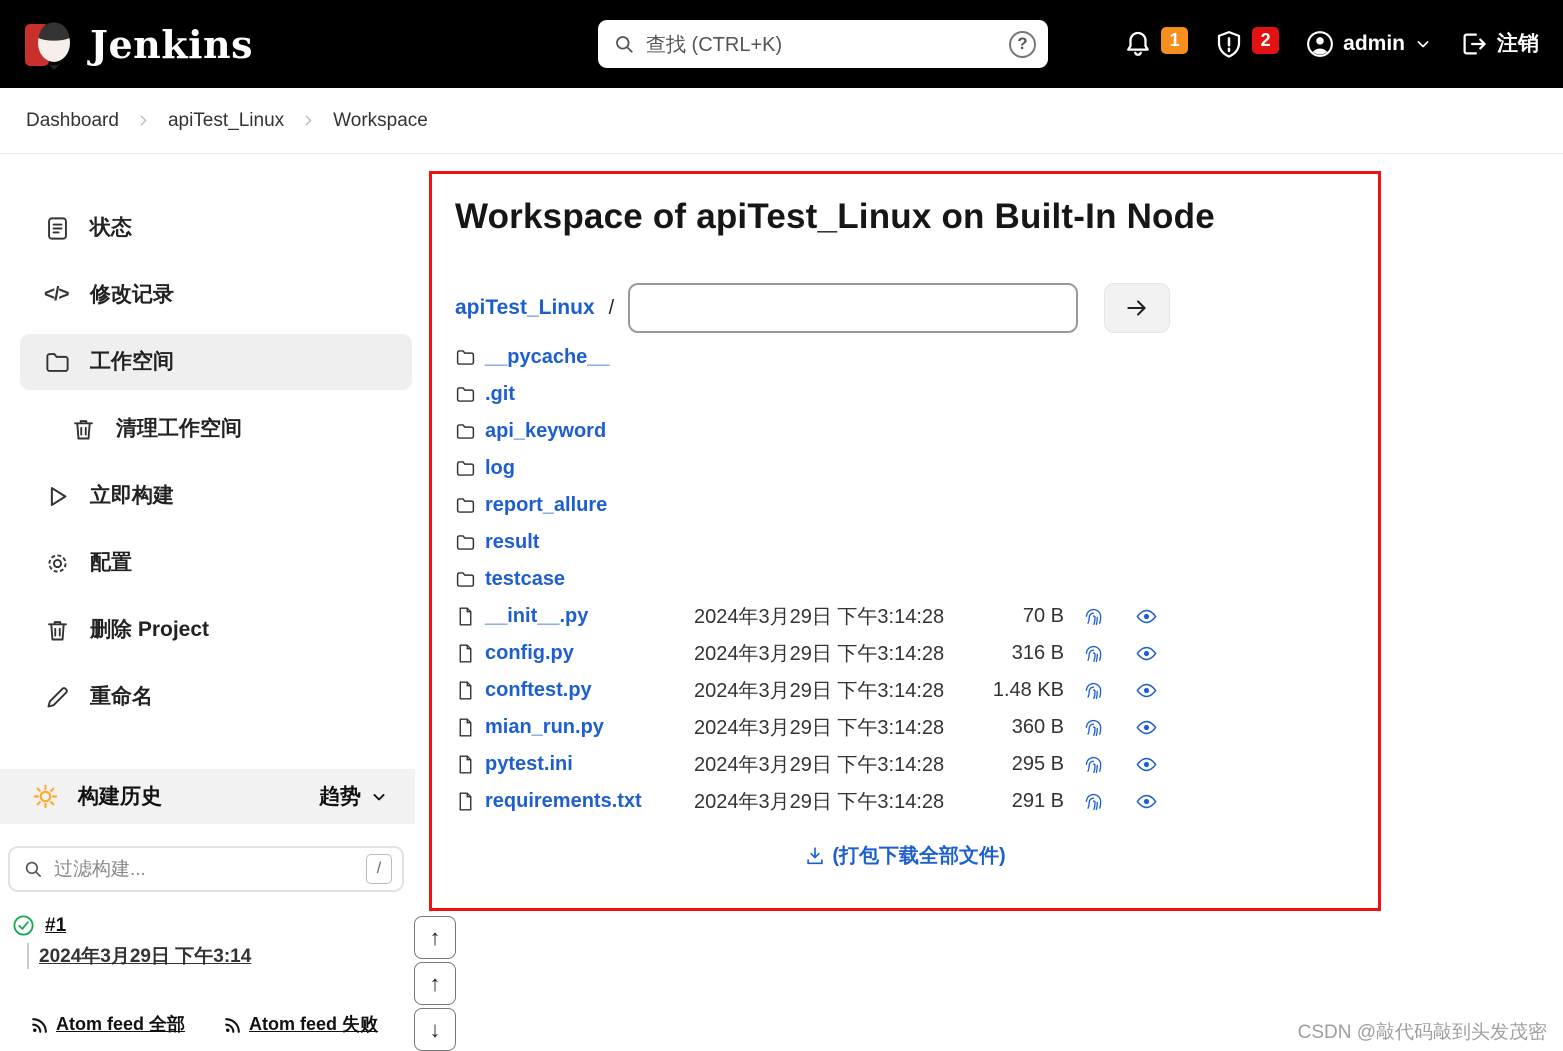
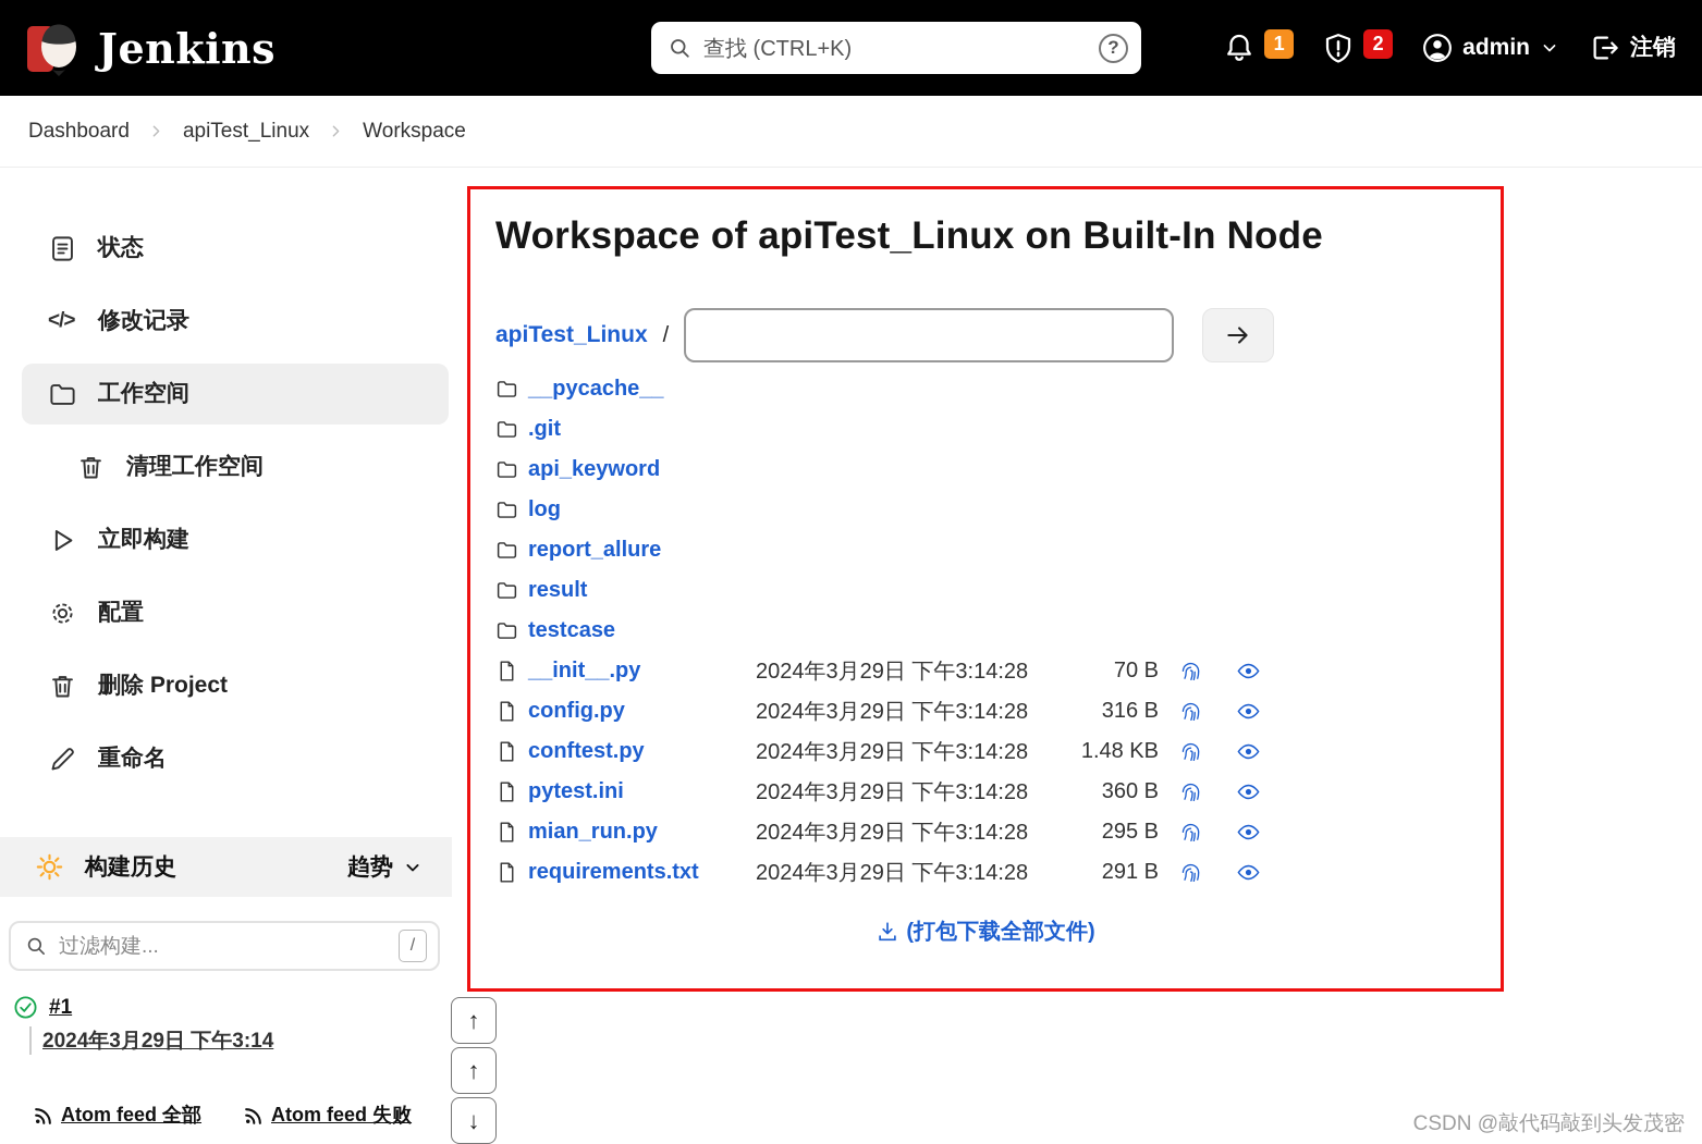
  Jenkins
  查找 (CTRL+K)
  ?
  1
  2
  admin
  注销
  Dashboard
  apiTest_Linux
  Workspace
  状态
  </>
  修改记录
  工作空间
  清理工作空间
  立即构建
  配置
  删除 Project
  重命名
  构建历史
  趋势
  过滤构建...
  /
  #1
  2024年3月29日 下午3:14
  Atom feed 全部
  Atom feed 失败
  Workspace of apiTest_Linux on Built-In Node
  apiTest_Linux
  /
  __pycache__
  .git
  api_keyword
  log
  report_allure
  result
  testcase
  __init__.py
  2024年3月29日 下午3:14:28
  70 B
  config.py
  2024年3月29日 下午3:14:28
  316 B
  conftest.py
  2024年3月29日 下午3:14:28
  1.48 KB
- mian_run.py
+ pytest.ini
  2024年3月29日 下午3:14:28
  360 B
- pytest.ini
+ mian_run.py
  2024年3月29日 下午3:14:28
  295 B
  requirements.txt
  2024年3月29日 下午3:14:28
  291 B
  (打包下载全部文件)
  ↑
  ↑
  ↓
  CSDN @敲代码敲到头发茂密
